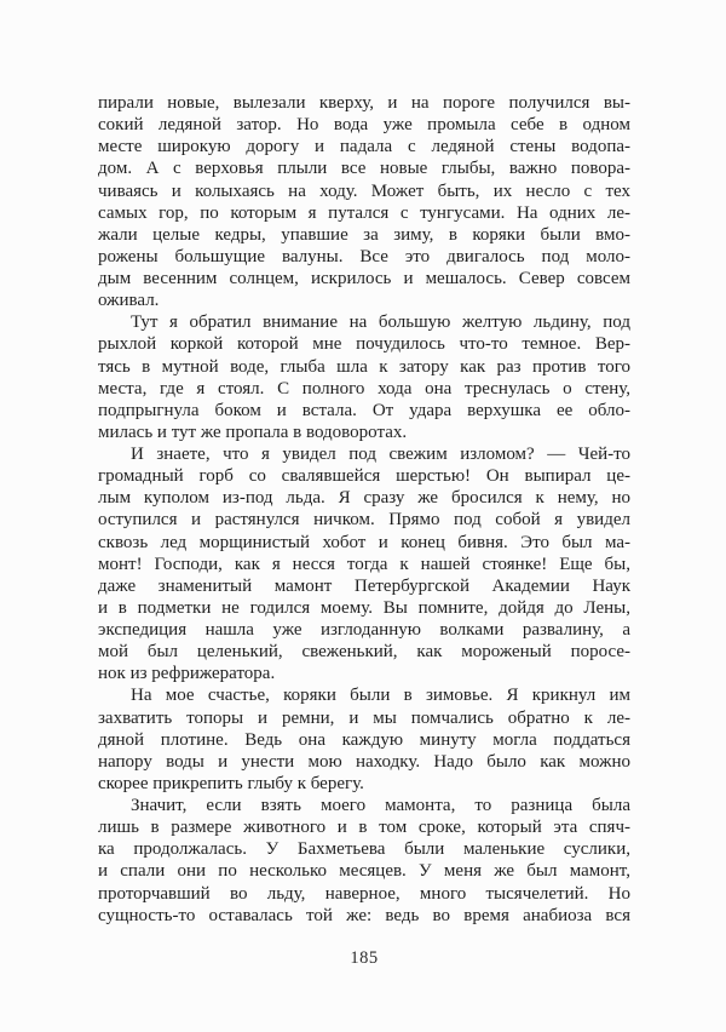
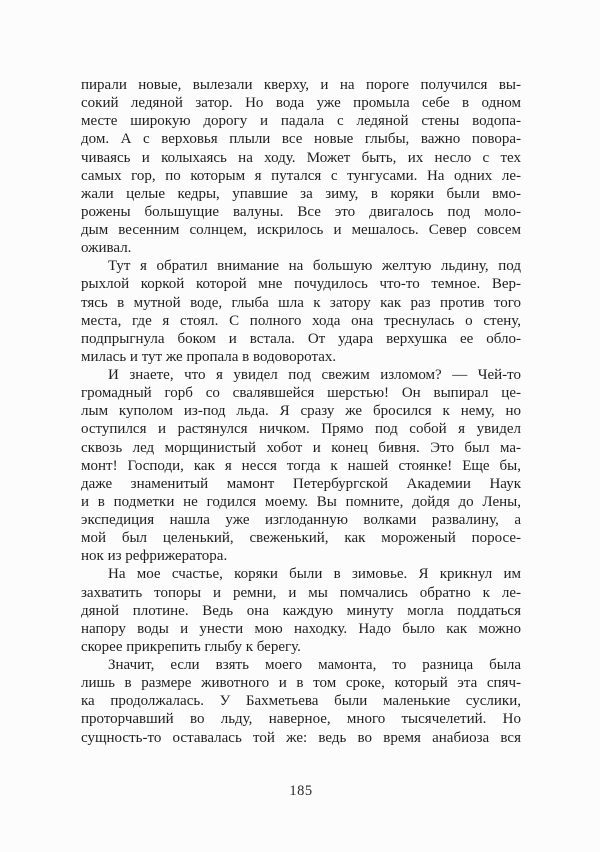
  пирали новые, вылезали кверху, и на пороге получился вы-
  сокий ледяной затор. Но вода уже промыла себе в одном
  месте широкую дорогу и падала с ледяной стены водопа-
  дом. А с верховья плыли все новые глыбы, важно повора-
  чиваясь и колыхаясь на ходу. Может быть, их несло с тех
  самых гор, по которым я путался с тунгусами. На одних ле-
  жали целые кедры, упавшие за зиму, в коряки были вмо-
  рожены большущие валуны. Все это двигалось под моло-
  дым весенним солнцем, искрилось и мешалось. Север совсем
  оживал.
  Тут я обратил внимание на большую желтую льдину, под
  рыхлой коркой которой мне почудилось что-то темное. Вер-
  тясь в мутной воде, глыба шла к затору как раз против того
  места, где я стоял. С полного хода она треснулась о стену,
  подпрыгнула боком и встала. От удара верхушка ее обло-
  милась и тут же пропала в водоворотах.
  И знаете, что я увидел под свежим изломом? — Чей-то
  громадный горб со свалявшейся шерстью! Он выпирал це-
  лым куполом из-под льда. Я сразу же бросился к нему, но
  оступился и растянулся ничком. Прямо под собой я увидел
  сквозь лед морщинистый хобот и конец бивня. Это был ма-
  монт! Господи, как я несся тогда к нашей стоянке! Еще бы,
  даже знаменитый мамонт Петербургской Академии Наук
  и в подметки не годился моему. Вы помните, дойдя до Лены,
  экспедиция нашла уже изглоданную волками развалину, а
  мой был целенький, свеженький, как мороженый поросе-
  нок из рефрижератора.
  На мое счастье, коряки были в зимовье. Я крикнул им
  захватить топоры и ремни, и мы помчались обратно к ле-
  дяной плотине. Ведь она каждую минуту могла поддаться
  напору воды и унести мою находку. Надо было как можно
  скорее прикрепить глыбу к берегу.
  Значит, если взять моего мамонта, то разница была
  лишь в размере животного и в том сроке, который эта спяч-
  ка продолжалась. У Бахметьева были маленькие суслики,
- и спали они по несколько месяцев. У меня же был мамонт,
  проторчавший во льду, наверное, много тысячелетий. Но
  сущность-то оставалась той же: ведь во время анабиоза вся
  185
